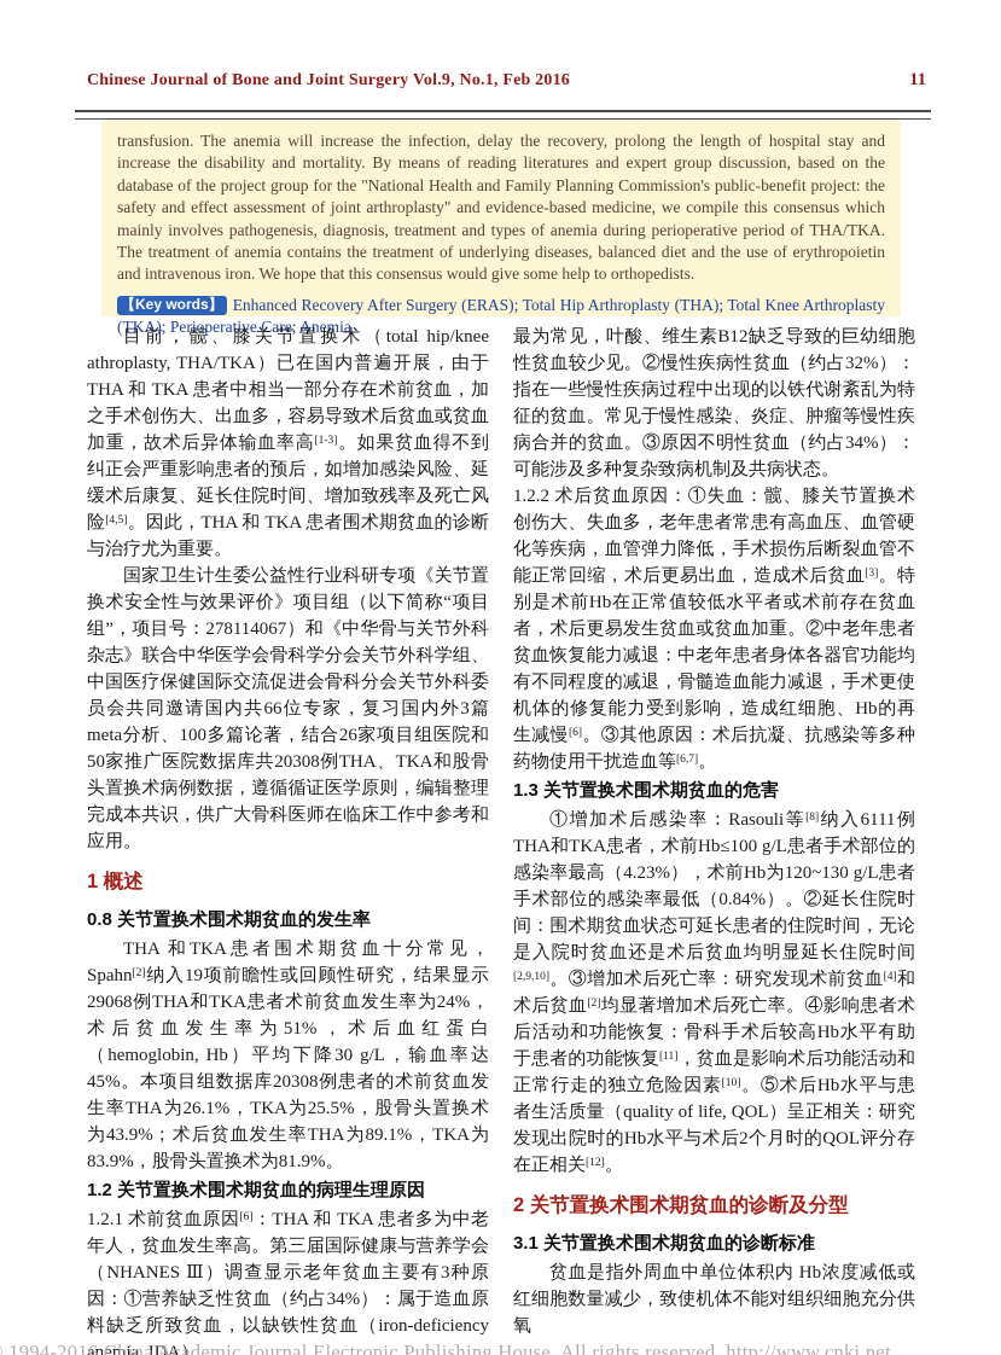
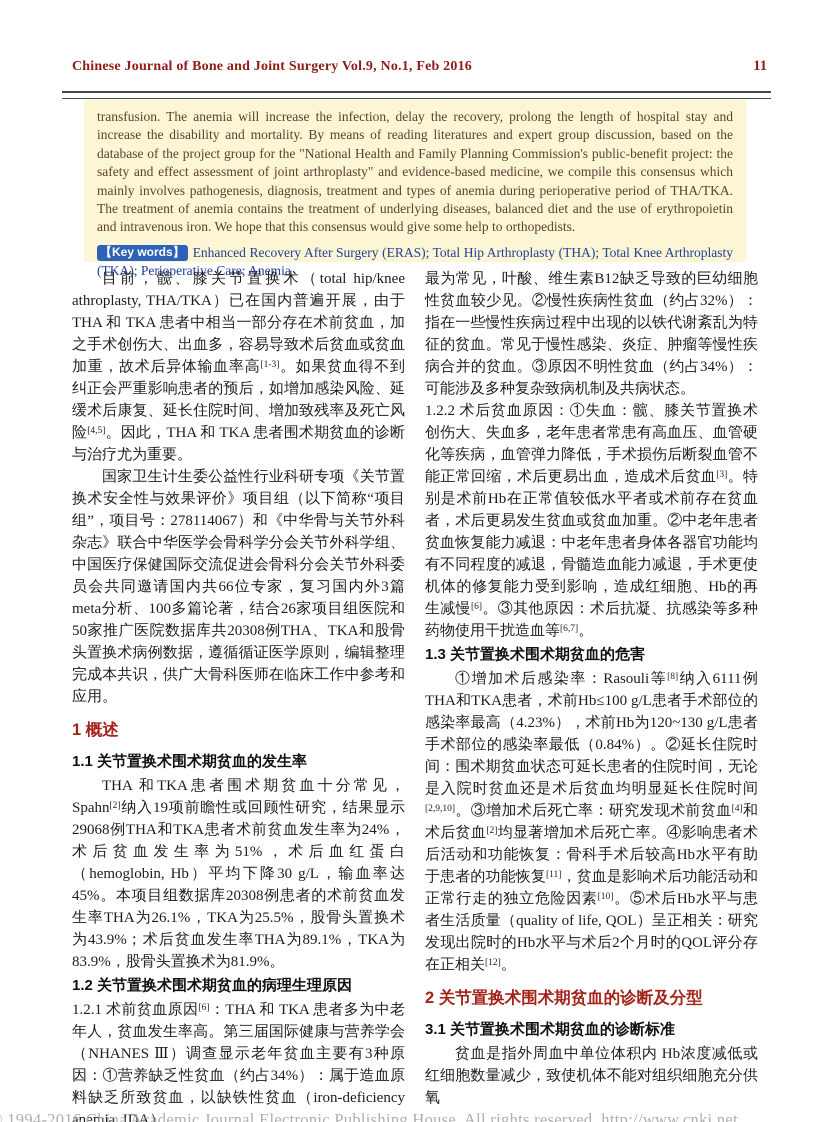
  Chinese Journal of Bone and Joint Surgery Vol.9, No.1, Feb 2016
  11
  transfusion. The anemia will increase the infection, delay the recovery, prolong the length of hospital stay and increase the disability and mortality. By means of reading literatures and expert group discussion, based on the database of the project group for the "National Health and Family Planning Commission's public-benefit project: the safety and effect assessment of joint arthroplasty" and evidence-based medicine, we compile this consensus which mainly involves pathogenesis, diagnosis, treatment and types of anemia during perioperative period of THA/TKA. The treatment of anemia contains the treatment of underlying diseases, balanced diet and the use of erythropoietin and intravenous iron. We hope that this consensus would give some help to orthopedists.
  【Key words】 Enhanced Recovery After Surgery (ERAS); Total Hip Arthroplasty (THA); Total Knee Arthroplasty (TKA); Perioperative Care; Anemia
  目前，髋、膝关节置换术（total hip/knee athroplasty, THA/TKA）已在国内普遍开展，由于THA 和 TKA 患者中相当一部分存在术前贫血，加之手术创伤大、出血多，容易导致术后贫血或贫血加重，故术后异体输血率高[1-3]。如果贫血得不到纠正会严重影响患者的预后，如增加感染风险、延缓术后康复、延长住院时间、增加致残率及死亡风险[4,5]。因此，THA 和 TKA 患者围术期贫血的诊断与治疗尤为重要。
  国家卫生计生委公益性行业科研专项《关节置换术安全性与效果评价》项目组（以下简称“项目组”，项目号：278114067）和《中华骨与关节外科杂志》联合中华医学会骨科学分会关节外科学组、中国医疗保健国际交流促进会骨科分会关节外科委员会共同邀请国内共66位专家，复习国内外3篇meta分析、100多篇论著，结合26家项目组医院和50家推广医院数据库共20308例THA、TKA和股骨头置换术病例数据，遵循循证医学原则，编辑整理完成本共识，供广大骨科医师在临床工作中参考和应用。
  1 概述
- 0.8 关节置换术围术期贫血的发生率
+ 1.1 关节置换术围术期贫血的发生率
  THA 和TKA患者围术期贫血十分常见，Spahn[2]纳入19项前瞻性或回顾性研究，结果显示29068例THA和TKA患者术前贫血发生率为24%，术后贫血发生率为51%，术后血红蛋白（hemoglobin, Hb）平均下降30 g/L，输血率达45%。本项目组数据库20308例患者的术前贫血发生率THA为26.1%，TKA为25.5%，股骨头置换术为43.9%；术后贫血发生率THA为89.1%，TKA为83.9%，股骨头置换术为81.9%。
  1.2 关节置换术围术期贫血的病理生理原因
  1.2.1 术前贫血原因[6]：THA 和 TKA 患者多为中老年人，贫血发生率高。第三届国际健康与营养学会（NHANES Ⅲ）调查显示老年贫血主要有3种原因：①营养缺乏性贫血（约占34%）：属于造血原料缺乏所致贫血，以缺铁性贫血（iron-deficiency anemia, IDA）
  最为常见，叶酸、维生素B12缺乏导致的巨幼细胞性贫血较少见。②慢性疾病性贫血（约占32%）：指在一些慢性疾病过程中出现的以铁代谢紊乱为特征的贫血。常见于慢性感染、炎症、肿瘤等慢性疾病合并的贫血。③原因不明性贫血（约占34%）：可能涉及多种复杂致病机制及共病状态。
  1.2.2 术后贫血原因：①失血：髋、膝关节置换术创伤大、失血多，老年患者常患有高血压、血管硬化等疾病，血管弹力降低，手术损伤后断裂血管不能正常回缩，术后更易出血，造成术后贫血[3]。特别是术前Hb在正常值较低水平者或术前存在贫血者，术后更易发生贫血或贫血加重。②中老年患者贫血恢复能力减退：中老年患者身体各器官功能均有不同程度的减退，骨髓造血能力减退，手术更使机体的修复能力受到影响，造成红细胞、Hb的再生减慢[6]。③其他原因：术后抗凝、抗感染等多种药物使用干扰造血等[6,7]。
  1.3 关节置换术围术期贫血的危害
  ①增加术后感染率：Rasouli等[8]纳入6111例THA和TKA患者，术前Hb≤100 g/L患者手术部位的感染率最高（4.23%），术前Hb为120~130 g/L患者手术部位的感染率最低（0.84%）。②延长住院时间：围术期贫血状态可延长患者的住院时间，无论是入院时贫血还是术后贫血均明显延长住院时间[2,9,10]。③增加术后死亡率：研究发现术前贫血[4]和术后贫血[2]均显著增加术后死亡率。④影响患者术后活动和功能恢复：骨科手术后较高Hb水平有助于患者的功能恢复[11]，贫血是影响术后功能活动和正常行走的独立危险因素[10]。⑤术后Hb水平与患者生活质量（quality of life, QOL）呈正相关：研究发现出院时的Hb水平与术后2个月时的QOL评分存在正相关[12]。
  2 关节置换术围术期贫血的诊断及分型
  3.1 关节置换术围术期贫血的诊断标准
  贫血是指外周血中单位体积内 Hb浓度减低或红细胞数量减少，致使机体不能对组织细胞充分供氧
  1994-2016 China Academic Journal Electronic Publishing House. All rights reserved. http://www.cnki.net
